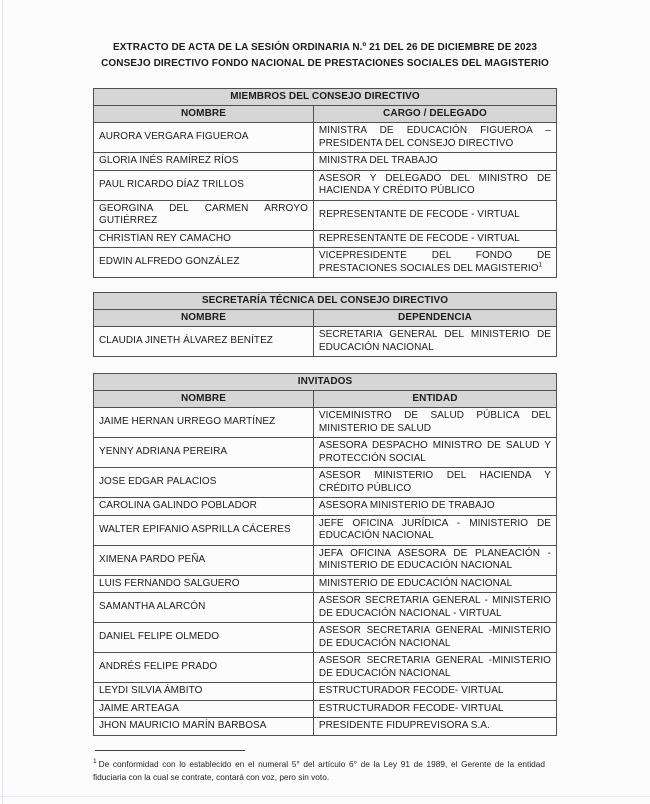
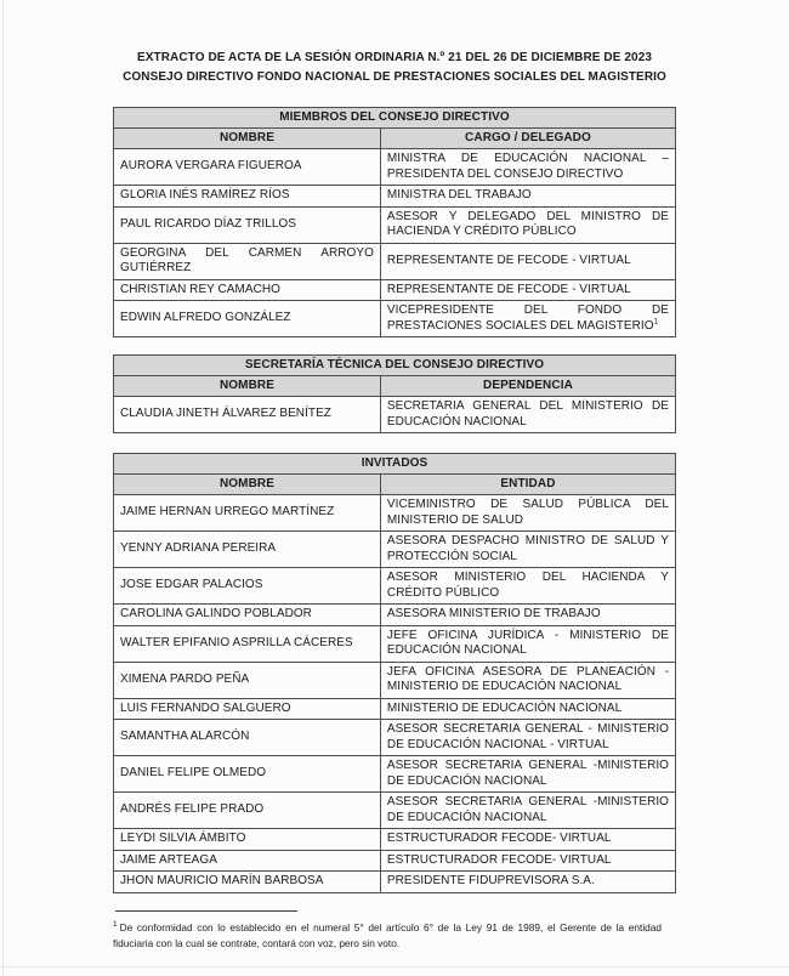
  EXTRACTO DE ACTA DE LA SESIÓN ORDINARIA N.º 21 DEL 26 DE DICIEMBRE DE 2023
  CONSEJO DIRECTIVO FONDO NACIONAL DE PRESTACIONES SOCIALES DEL MAGISTERIO
  MIEMBROS DEL CONSEJO DIRECTIVO
  NOMBRE	CARGO / DELEGADO
- AURORA VERGARA FIGUEROA	MINISTRA DE EDUCACIÓN FIGUEROA – PRESIDENTA DEL CONSEJO DIRECTIVO
+ AURORA VERGARA FIGUEROA	MINISTRA DE EDUCACIÓN NACIONAL – PRESIDENTA DEL CONSEJO DIRECTIVO
  GLORIA INÉS RAMÍREZ RÍOS	MINISTRA DEL TRABAJO
  PAUL RICARDO DÍAZ TRILLOS	ASESOR Y DELEGADO DEL MINISTRO DE HACIENDA Y CRÉDITO PÚBLICO
  GEORGINA DEL CARMEN ARROYO GUTIÉRREZ	REPRESENTANTE DE FECODE - VIRTUAL
  CHRISTIAN REY CAMACHO	REPRESENTANTE DE FECODE - VIRTUAL
  EDWIN ALFREDO GONZÁLEZ	VICEPRESIDENTE DEL FONDO DE PRESTACIONES SOCIALES DEL MAGISTERIO
  SECRETARÍA TÉCNICA DEL CONSEJO DIRECTIVO
  NOMBRE	DEPENDENCIA
  CLAUDIA JINETH ÁLVAREZ BENÍTEZ	SECRETARIA GENERAL DEL MINISTERIO DE EDUCACIÓN NACIONAL
  INVITADOS
  NOMBRE	ENTIDAD
  JAIME HERNAN URREGO MARTÍNEZ	VICEMINISTRO DE SALUD PÚBLICA DEL MINISTERIO DE SALUD
  YENNY ADRIANA PEREIRA	ASESORA DESPACHO MINISTRO DE SALUD Y PROTECCIÓN SOCIAL
  JOSE EDGAR PALACIOS	ASESOR MINISTERIO DEL HACIENDA Y CRÉDITO PÚBLICO
  CAROLINA GALINDO POBLADOR	ASESORA MINISTERIO DE TRABAJO
  WALTER EPIFANIO ASPRILLA CÁCERES	JEFE OFICINA JURÍDICA - MINISTERIO DE EDUCACIÓN NACIONAL
  XIMENA PARDO PEÑA	JEFA OFICINA ASESORA DE PLANEACIÓN - MINISTERIO DE EDUCACIÓN NACIONAL
  LUIS FERNANDO SALGUERO	MINISTERIO DE EDUCACIÓN NACIONAL
  SAMANTHA ALARCÓN	ASESOR SECRETARIA GENERAL - MINISTERIO DE EDUCACIÓN NACIONAL - VIRTUAL
  DANIEL FELIPE OLMEDO	ASESOR SECRETARIA GENERAL -MINISTERIO DE EDUCACIÓN NACIONAL
  ANDRÉS FELIPE PRADO	ASESOR SECRETARIA GENERAL -MINISTERIO DE EDUCACIÓN NACIONAL
  LEYDI SILVIA ÁMBITO	ESTRUCTURADOR FECODE- VIRTUAL
  JAIME ARTEAGA	ESTRUCTURADOR FECODE- VIRTUAL
  JHON MAURICIO MARÍN BARBOSA	PRESIDENTE FIDUPREVISORA S.A.
  De conformidad con lo establecido en el numeral 5° del artículo 6° de la Ley 91 de 1989, el Gerente de la entidad fiduciaria con la cual se contrate, contará con voz, pero sin voto.
